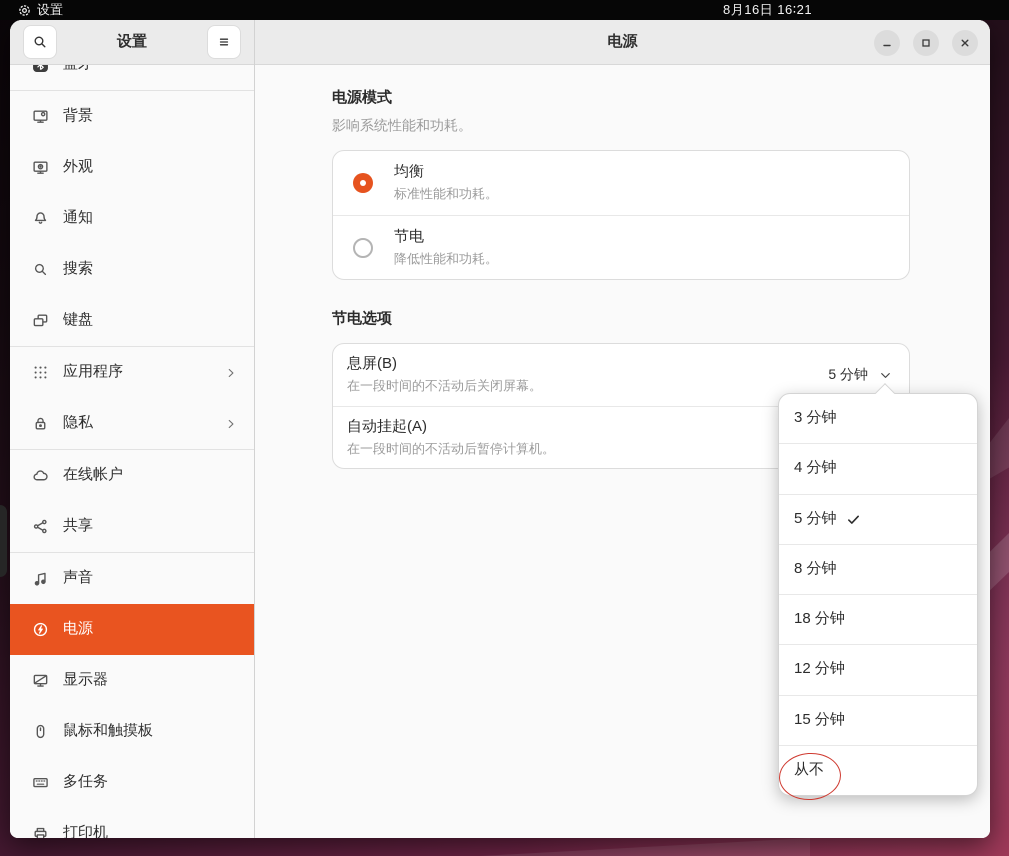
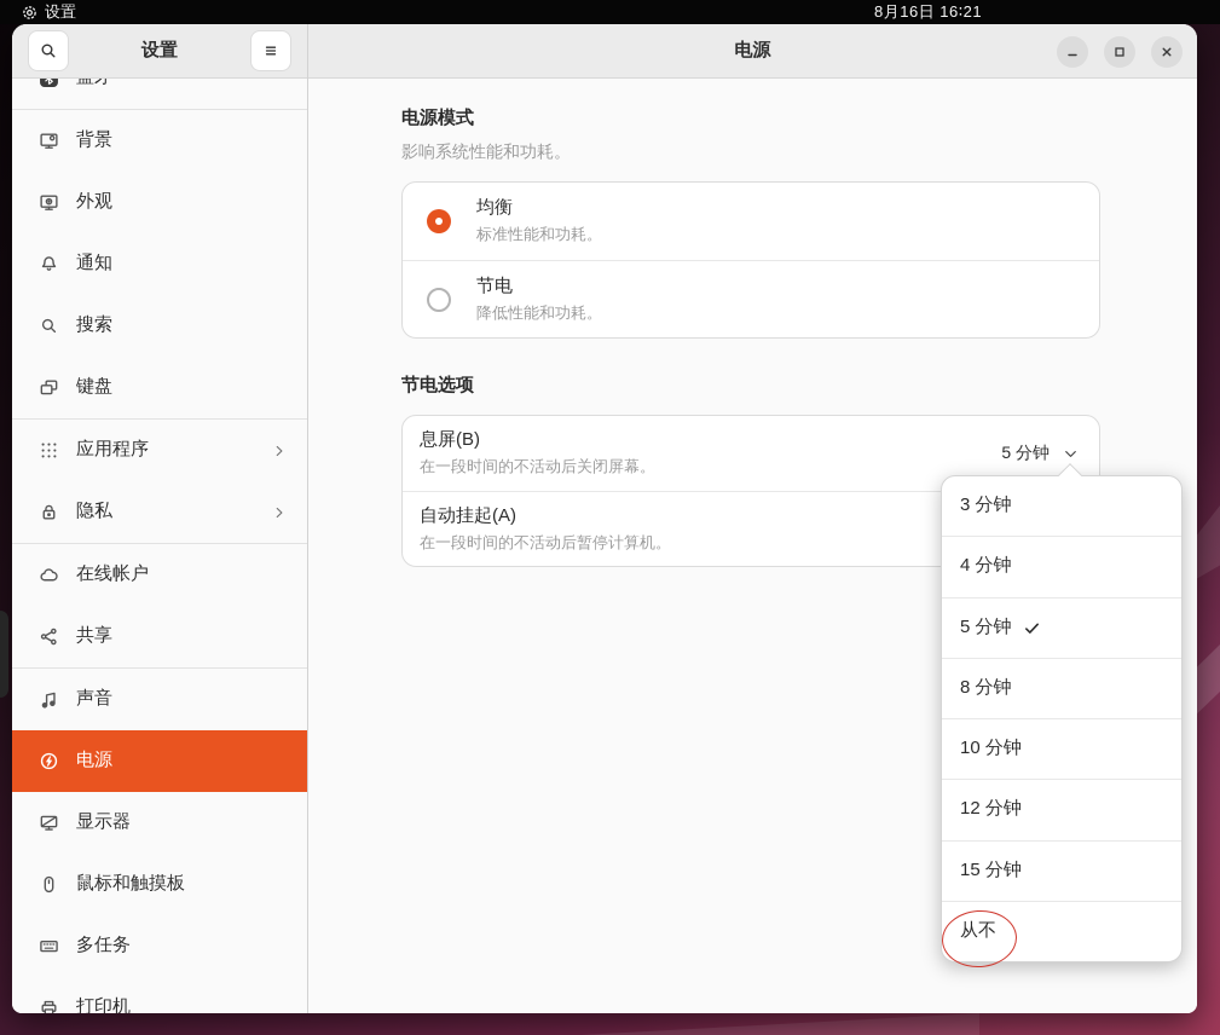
  设置
  8月16日 16∶21
  设置
  背景
  外观
  通知
  搜索
  键盘
  应用程序
  隐私
  在线帐户
  共享
  声音
  电源
  显示器
  鼠标和触摸板
  多任务
  打印机
  电源
  电源模式
  影响系统性能和功耗。
  均衡
  标准性能和功耗。
  节电
  降低性能和功耗。
  节电选项
  息屏(B)
  在一段时间的不活动后关闭屏幕。
  5 分钟
  自动挂起(A)
  在一段时间的不活动后暂停计算机。
  3 分钟
  4 分钟
  5 分钟
  8 分钟
- 18 分钟
+ 10 分钟
  12 分钟
  15 分钟
  从不
